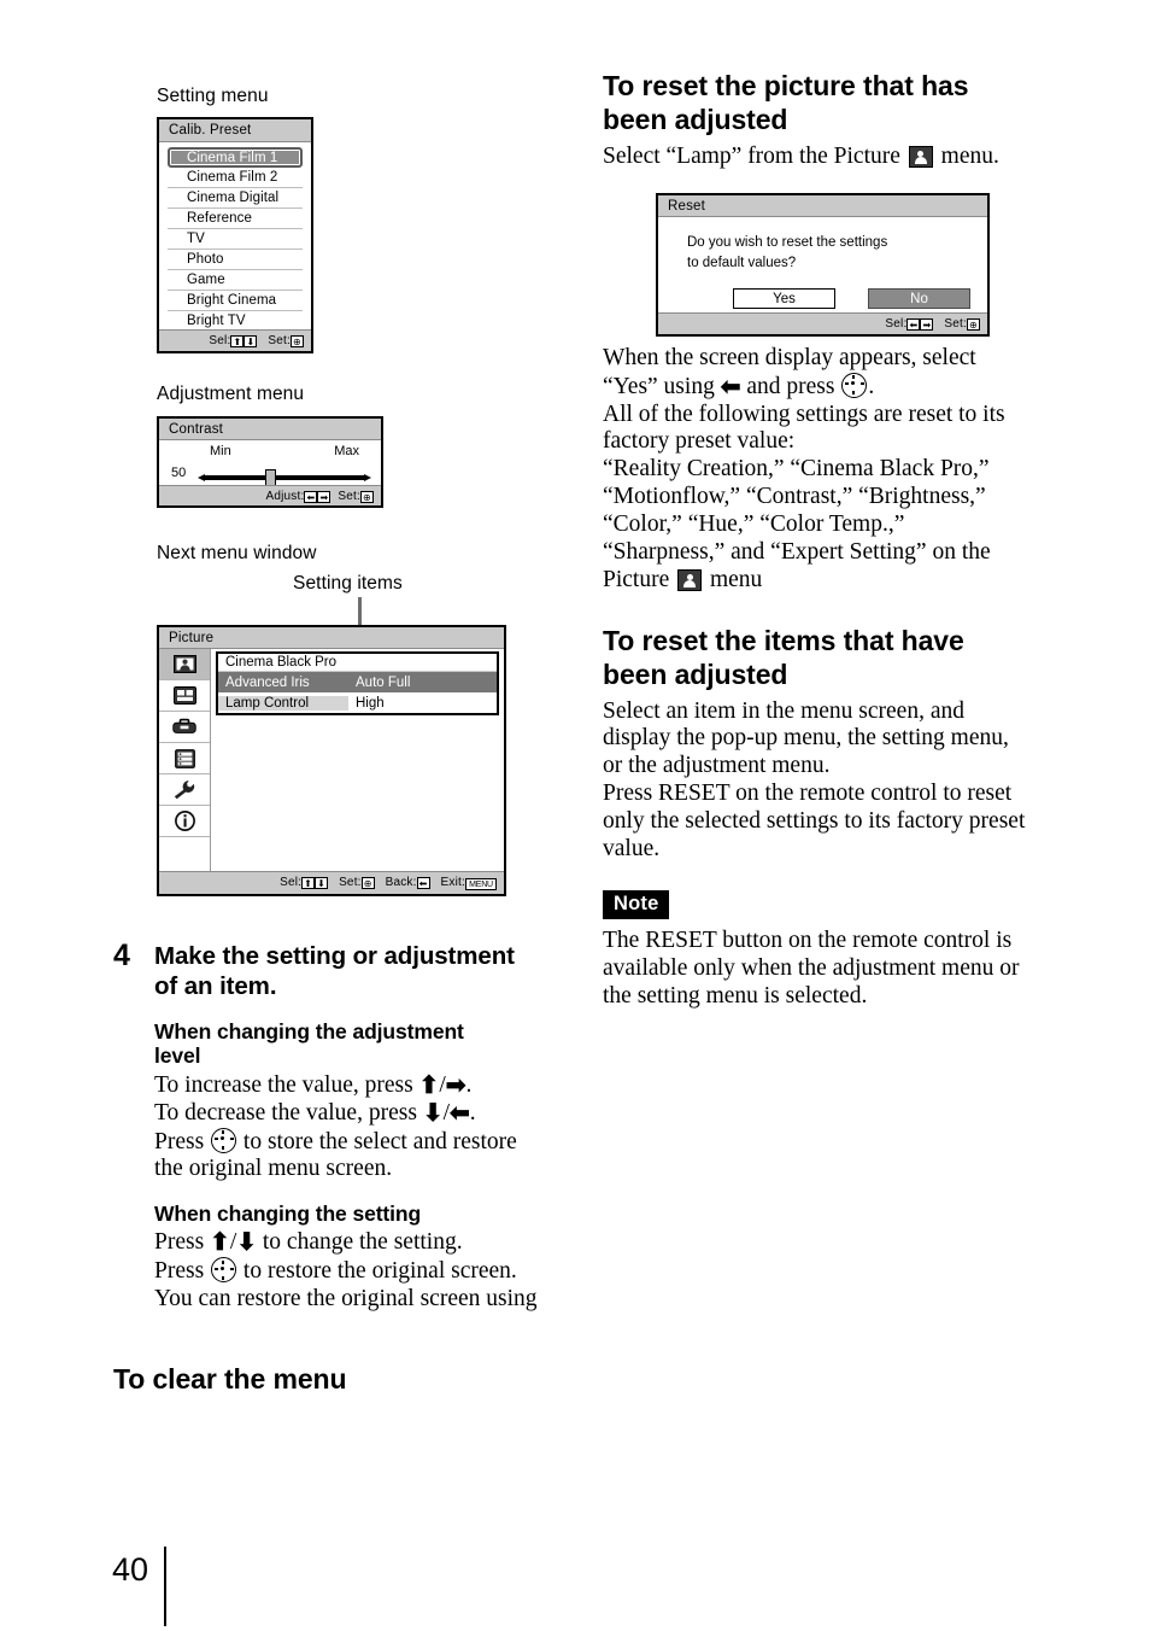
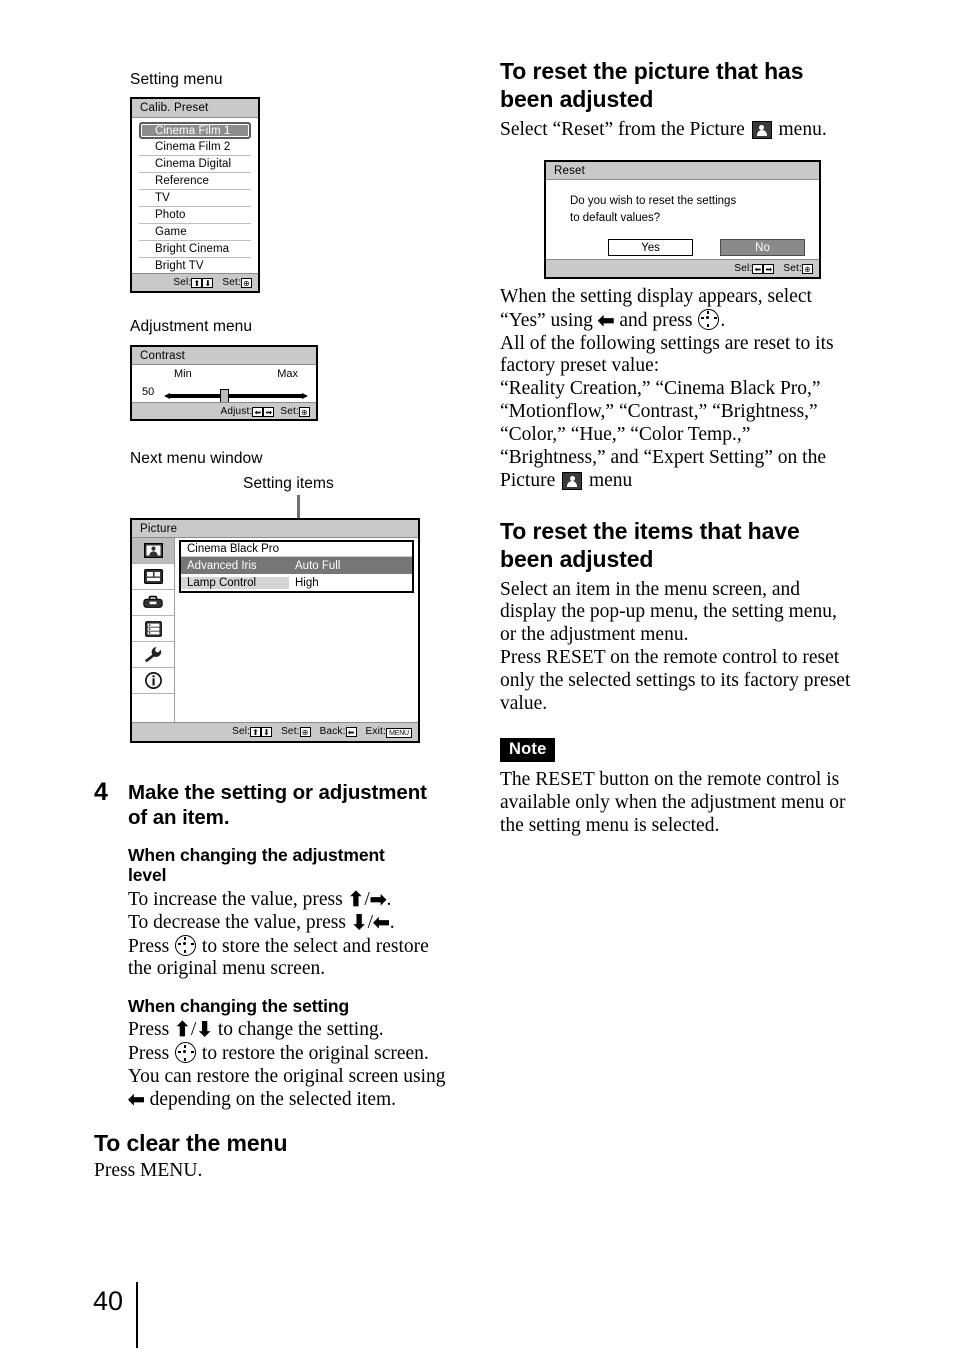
  Setting menu
  Calib. Preset
  Cinema Film 1
  Cinema Film 2
  Cinema Digital
  Reference
  TV
  Photo
  Game
  Bright Cinema
  Bright TV
  Sel: ⬆ ⬇ Set: ⊕
  Adjustment menu
  Contrast
  Min
  Max
  50
  Adjust: ⬅ ➡ Set: ⊕
  Next menu window
  Setting items
  Picture
  Cinema Black Pro
  Advanced Iris
  Auto Full
  Lamp Control
  High
  Sel: ⬆ ⬇ Set: ⊕ Back: ⬅ Exit:
  4
  Make the setting or adjustment
  of an item.
  When changing the adjustment
  level
  To increase the value, press ⬆/➡.
  To decrease the value, press ⬇/⬅.
  Press to store the select and restore
  the original menu screen.
  When changing the setting
  Press ⬆/⬇ to change the setting.
  Press to restore the original screen.
  You can restore the original screen using
+ ⬅ depending on the selected item.
  To clear the menu
+ Press MENU.
  To reset the picture that has
  been adjusted
- Select “Lamp” from the Picture menu.
+ Select “Reset” from the Picture menu.
  Reset
  Do you wish to reset the settings
  to default values?
  Yes
  No
  Sel: ⬅ ➡ Set: ⊕
- When the screen display appears, select
+ When the setting display appears, select
  “Yes” using ⬅ and press .
  All of the following settings are reset to its
  factory preset value:
  “Reality Creation,” “Cinema Black Pro,”
  “Motionflow,” “Contrast,” “Brightness,”
  “Color,” “Hue,” “Color Temp.,”
- “Sharpness,” and “Expert Setting” on the
+ “Brightness,” and “Expert Setting” on the
  Picture menu
  To reset the items that have
  been adjusted
  Select an item in the menu screen, and
  display the pop-up menu, the setting menu,
  or the adjustment menu.
  Press RESET on the remote control to reset
  only the selected settings to its factory preset
  value.
  Note
  The RESET button on the remote control is
  available only when the adjustment menu or
  the setting menu is selected.
  40
